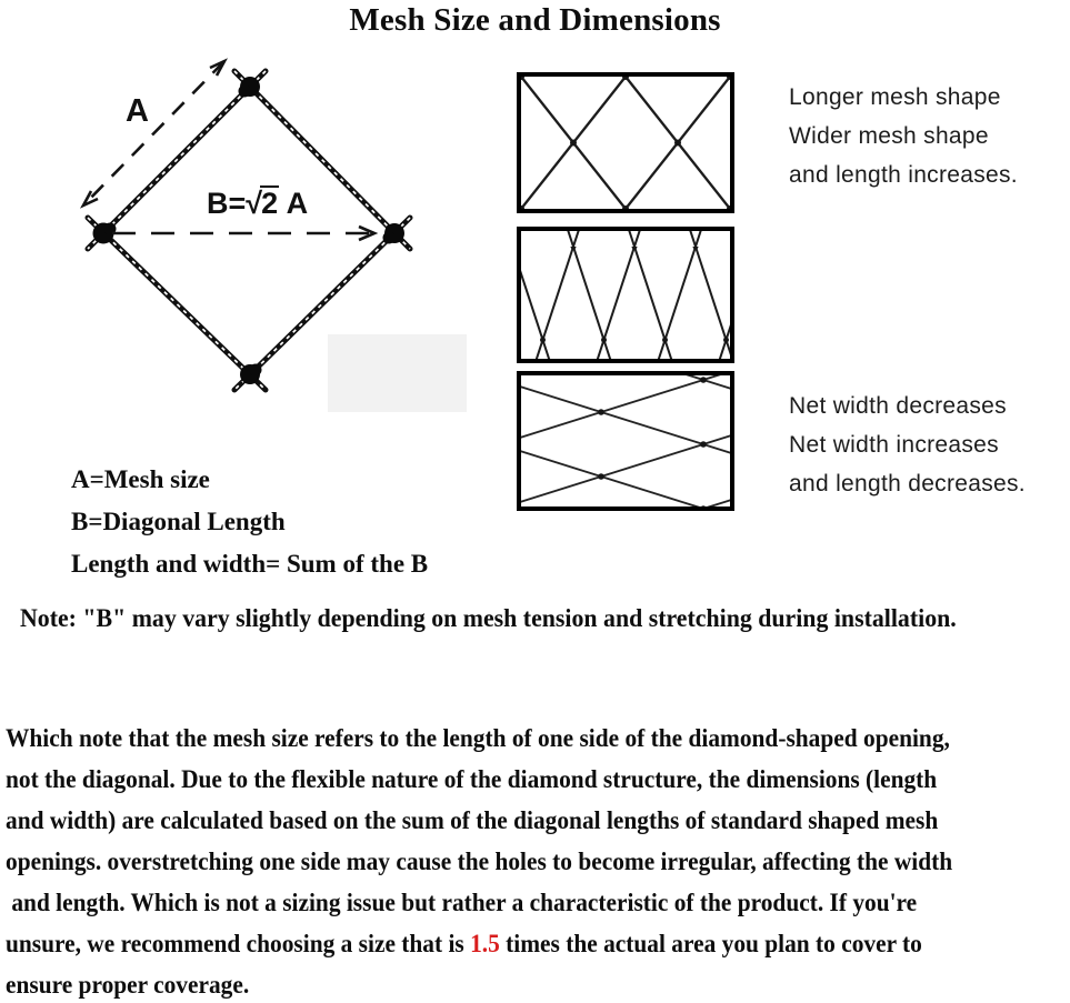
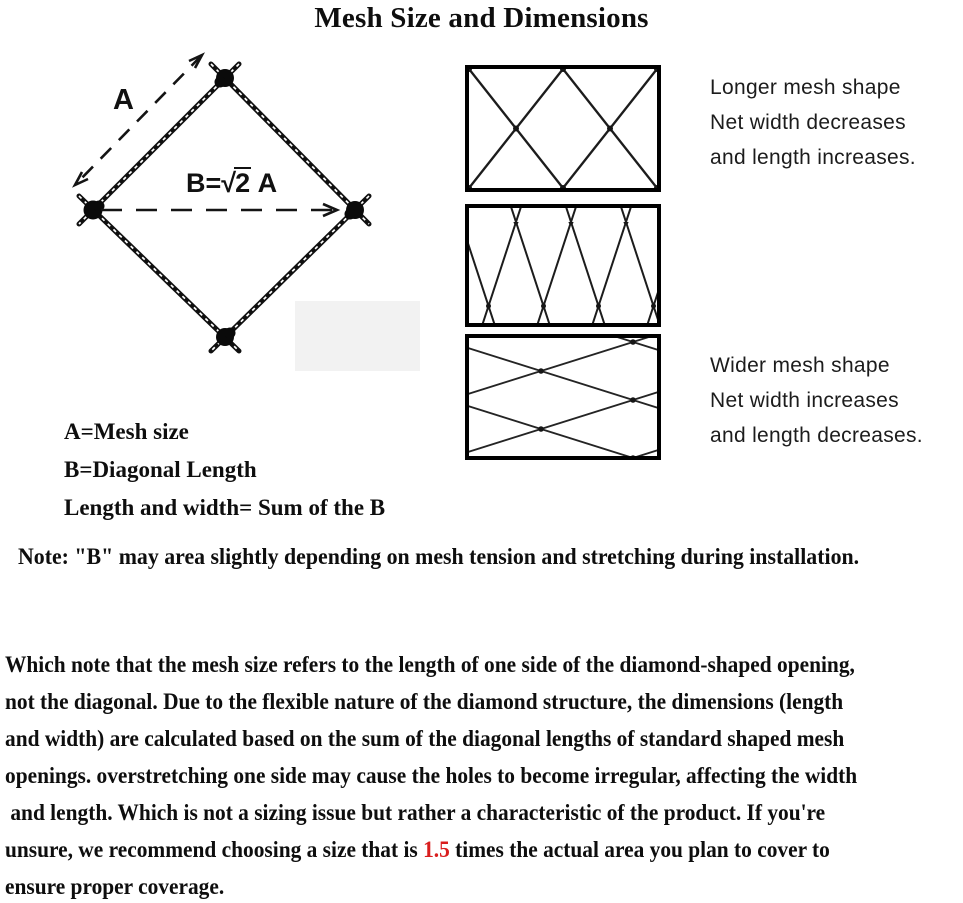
  Mesh Size and Dimensions
  A
  B=√2 A
  Longer mesh shape
- Wider mesh shape
+ Net width decreases
  and length increases.
- Net width decreases
+ Wider mesh shape
  Net width increases
  and length decreases.
  A=Mesh size
  B=Diagonal Length
  Length and width= Sum of the B
- Note: "B" may vary slightly depending on mesh tension and stretching during installation.
+ Note: "B" may area slightly depending on mesh tension and stretching during installation.
  Which note that the mesh size refers to the length of one side of the diamond-shaped opening,
  not the diagonal. Due to the flexible nature of the diamond structure, the dimensions (length
  and width) are calculated based on the sum of the diagonal lengths of standard shaped mesh
  openings. overstretching one side may cause the holes to become irregular, affecting the width
  and length. Which is not a sizing issue but rather a characteristic of the product. If you're
  unsure, we recommend choosing a size that is 1.5 times the actual area you plan to cover to
  ensure proper coverage.
